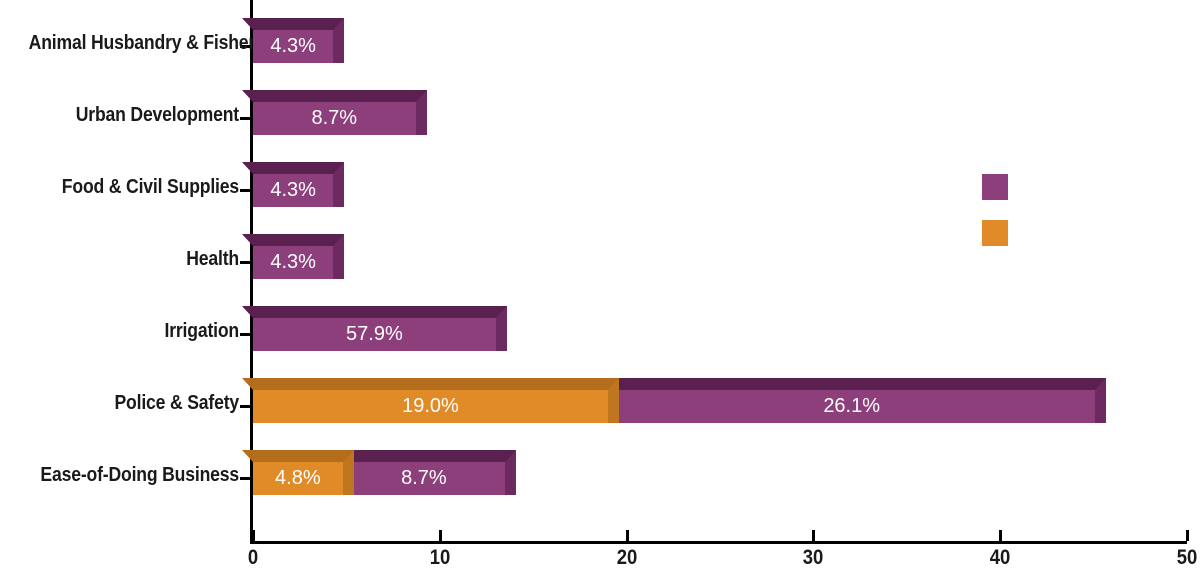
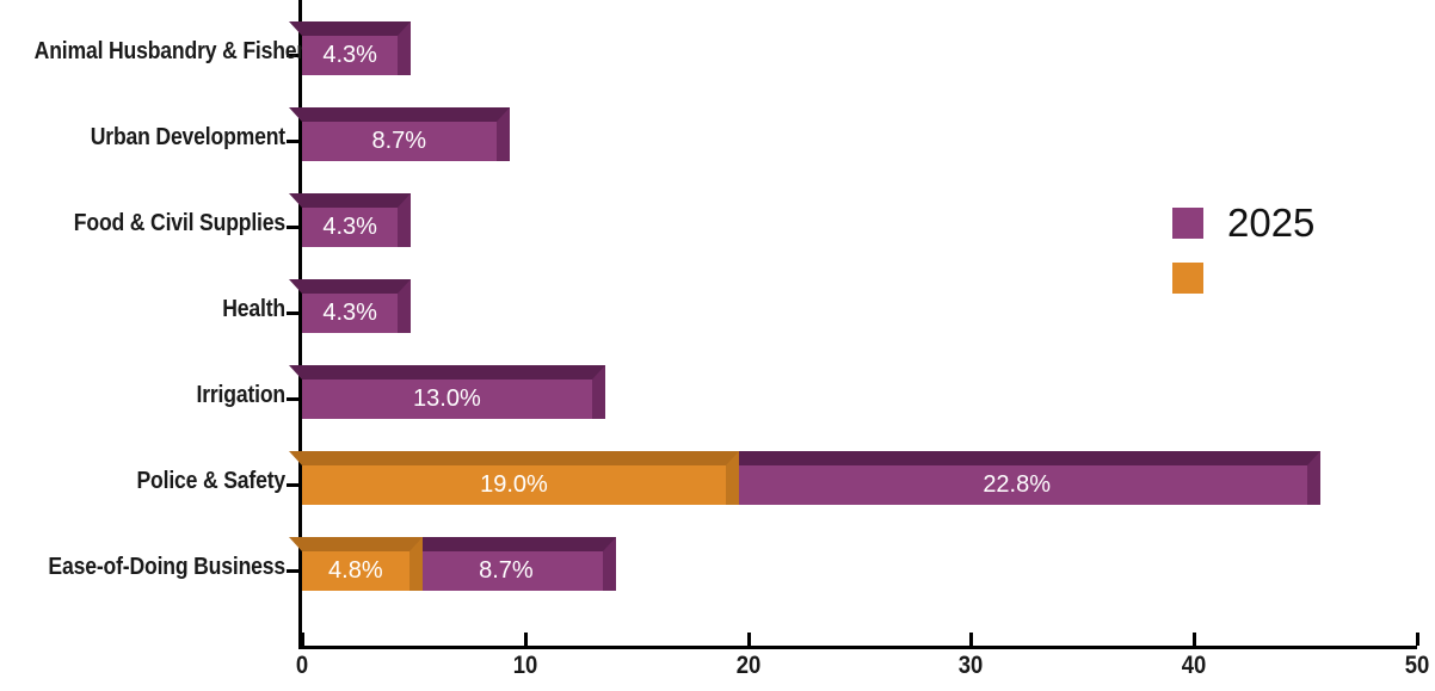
  Animal Husbandry & Fisher
  Urban Development
  Food & Civil Supplies
  Health
  Irrigation
  Police & Safety
  Ease-of-Doing Business
  4.3%
  8.7%
  4.3%
  4.3%
- 57.9%
+ 13.0%
  19.0%
- 26.1%
+ 22.8%
  4.8%
  8.7%
  0
  10
  20
  30
  40
  50
+ 2025
